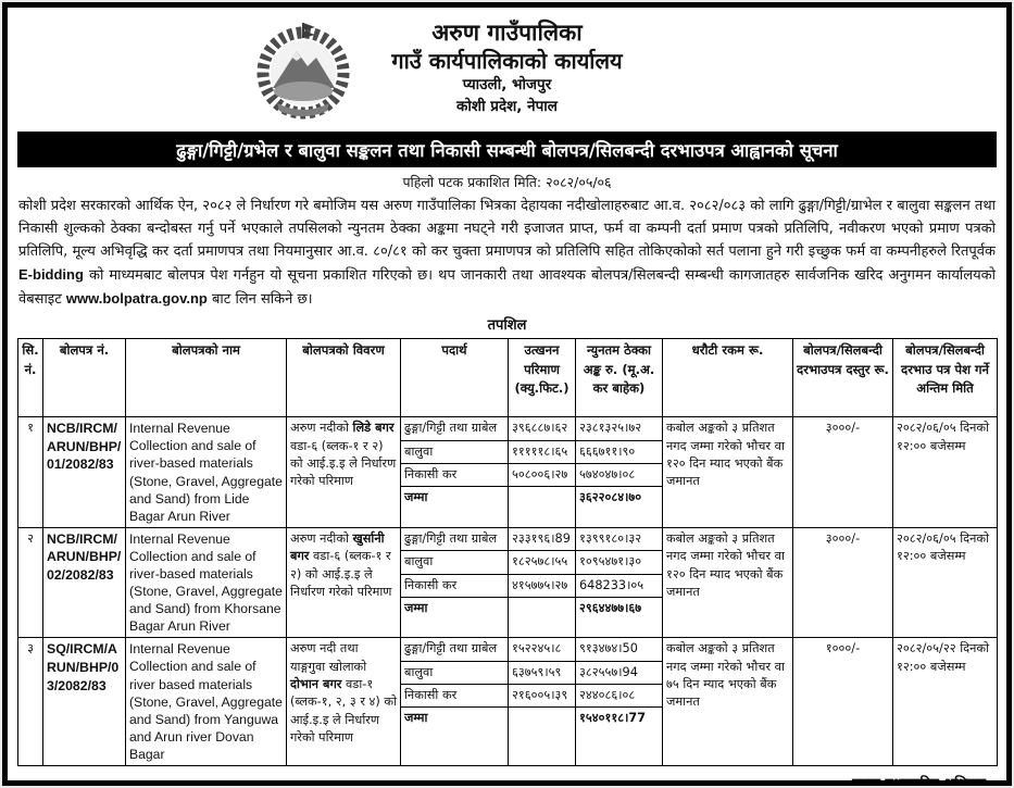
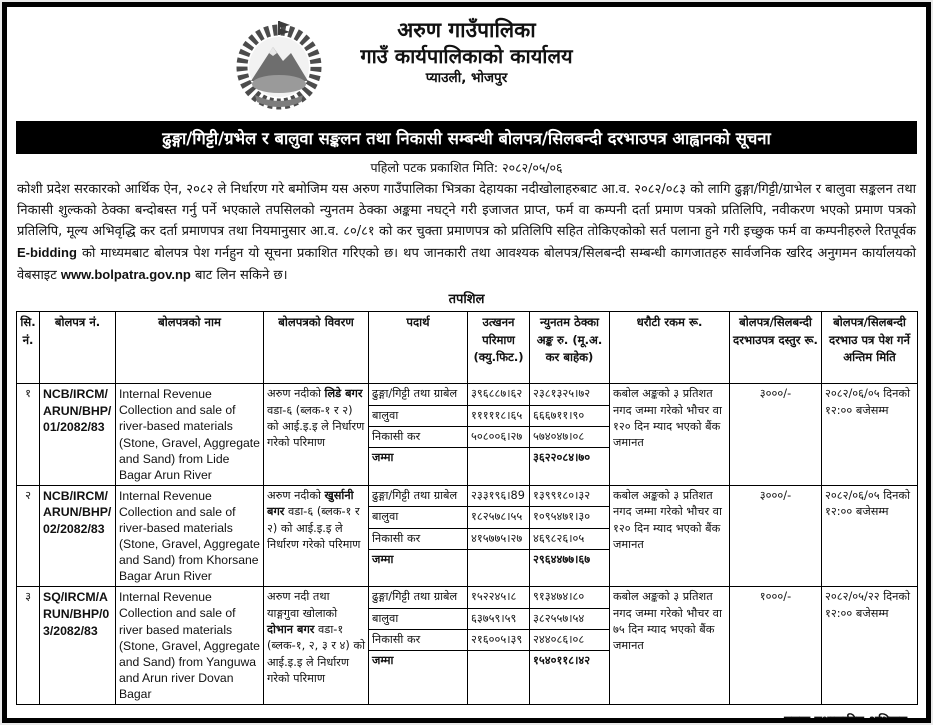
  अरुण गाउँपालिका
  गाउँ कार्यपालिकाको कार्यालय
  प्याउली, भोजपुर
- कोशी प्रदेश, नेपाल
  ढुङ्गा/गिट्टी/ग्रभेल र बालुवा सङ्कलन तथा निकासी सम्बन्धी बोलपत्र/सिलबन्दी दरभाउपत्र आह्वानको सूचना
  पहिलो पटक प्रकाशित मिति: २०८२/०५/०६
  कोशी प्रदेश सरकारको आर्थिक ऐन, २०८२ ले निर्धारण गरे बमोजिम यस अरुण गाउँपालिका भित्रका देहायका नदीखोलाहरुबाट आ.व. २०८२/०८३ को लागि ढुङ्गा/गिट्टी/ग्राभेल र बालुवा सङ्कलन तथा निकासी शुल्कको ठेक्का बन्दोबस्त गर्नु पर्ने भएकाले तपसिलको न्युनतम ठेक्का अङ्कमा नघट्ने गरी इजाजत प्राप्त, फर्म वा कम्पनी दर्ता प्रमाण पत्रको प्रतिलिपि, नवीकरण भएको प्रमाण पत्रको प्रतिलिपि, मूल्य अभिवृद्धि कर दर्ता प्रमाणपत्र तथा नियमानुसार आ.व. ८०/८१ को कर चुक्ता प्रमाणपत्र को प्रतिलिपि सहित तोकिएकोको सर्त पलाना हुने गरी इच्छुक फर्म वा कम्पनीहरुले रितपूर्वक E-bidding को माध्यमबाट बोलपत्र पेश गर्नहुन यो सूचना प्रकाशित गरिएको छ। थप जानकारी तथा आवश्यक बोलपत्र/सिलबन्दी सम्बन्धी कागजातहरु सार्वजनिक खरिद अनुगमन कार्यालयको वेबसाइट www.bolpatra.gov.np बाट लिन सकिने छ।
  तपशिल
  सि. नं.	बोलपत्र नं.	बोलपत्रको नाम	बोलपत्रको विवरण	पदार्थ	उत्खनन परिमाण (क्यु.फिट.)	न्युनतम ठेक्का अङ्क रु. (मू.अ. कर बाहेक)	धरौटी रकम रू.	बोलपत्र/सिलबन्दी दरभाउपत्र दस्तुर रू.	बोलपत्र/सिलबन्दी दरभाउ पत्र पेश गर्ने अन्तिम मिति
  १	NCB/IRCM/ARUN/BHP/01/2082/83	Internal Revenue Collection and sale of river-based materials (Stone, Gravel, Aggregate and Sand) from Lide Bagar Arun River	अरुण नदीको लिडे बगर वडा-६ (ब्लक-१ र २) को आई.इ.इ ले निर्धारण गरेको परिमाण	ढुङ्गा/गिट्टी तथा ग्राबेल	३९६८८७।६२	२३८१३२५।७२	कबोल अङ्कको ३ प्रतिशत नगद जम्मा गरेको भौचर वा १२० दिन म्याद भएको बैंक जमानत	३०००/-	२०८२/०६/०५ दिनको १२:०० बजेसम्म
  बालुवा	१११११८।६५	६६६७११।९०
  निकासी कर	५०८००६।२७	५७४०४७।०८
  जम्मा		३६२२०८४।७०
  २	NCB/IRCM/ARUN/BHP/02/2082/83	Internal Revenue Collection and sale of river-based materials (Stone, Gravel, Aggregate and Sand) from Khorsane Bagar Arun River	अरुण नदीको खुर्सानी बगर वडा-६ (ब्लक-१ र २) को आई.इ.इ ले निर्धारण गरेको परिमाण	ढुङ्गा/गिट्टी तथा ग्राबेल	२३३१९६।89	१३९९१८०।३२	कबोल अङ्कको ३ प्रतिशत नगद जम्मा गरेको भौचर वा १२० दिन म्याद भएको बैंक जमानत	३०००/-	२०८२/०६/०५ दिनको १२:०० बजेसम्म
  बालुवा	१८२५७८।५५	१०९५४७१।३०
- निकासी कर	४१५७७५।२७	648233।०५
+ निकासी कर	४१५७७५।२७	४६९८२६।०५
  जम्मा		२९६४४७७।६७
- ३	SQ/IRCM/ARUN/BHP/03/2082/83	Internal Revenue Collection and sale of river based materials (Stone, Gravel, Aggregate and Sand) from Yanguwa and Arun river Dovan Bagar	अरुण नदी तथा याङ्गगुवा खोलाको दोभान बगर वडा-१ (ब्लक-१, २, ३ र ४) को आई.इ.इ ले निर्धारण गरेको परिमाण	ढुङ्गा/गिट्टी तथा ग्राबेल	१५२२४५।८	९१३४७४।50	कबोल अङ्कको ३ प्रतिशत नगद जम्मा गरेको भौचर वा ७५ दिन म्याद भएको बैंक जमानत	१०००/-	२०८२/०५/२२ दिनको १२:०० बजेसम्म
+ ३	SQ/IRCM/ARUN/BHP/03/2082/83	Internal Revenue Collection and sale of river based materials (Stone, Gravel, Aggregate and Sand) from Yanguwa and Arun river Dovan Bagar	अरुण नदी तथा याङ्गगुवा खोलाको दोभान बगर वडा-१ (ब्लक-१, २, ३ र ४) को आई.इ.इ ले निर्धारण गरेको परिमाण	ढुङ्गा/गिट्टी तथा ग्राबेल	१५२२४५।८	९१३४७४।८०	कबोल अङ्कको ३ प्रतिशत नगद जम्मा गरेको भौचर वा ७५ दिन म्याद भएको बैंक जमानत	१०००/-	२०८२/०५/२२ दिनको १२:०० बजेसम्म
- बालुवा	६३७५९।५९	३८२५५७।94
+ बालुवा	६३७५९।५९	३८२५५७।५४
  निकासी कर	२१६००५।३९	२४४०८६।०८
- जम्मा		१५४०११८।77
+ जम्मा		१५४०११८।४२
  प्रमुख प्रशासकीय अधिकृत
